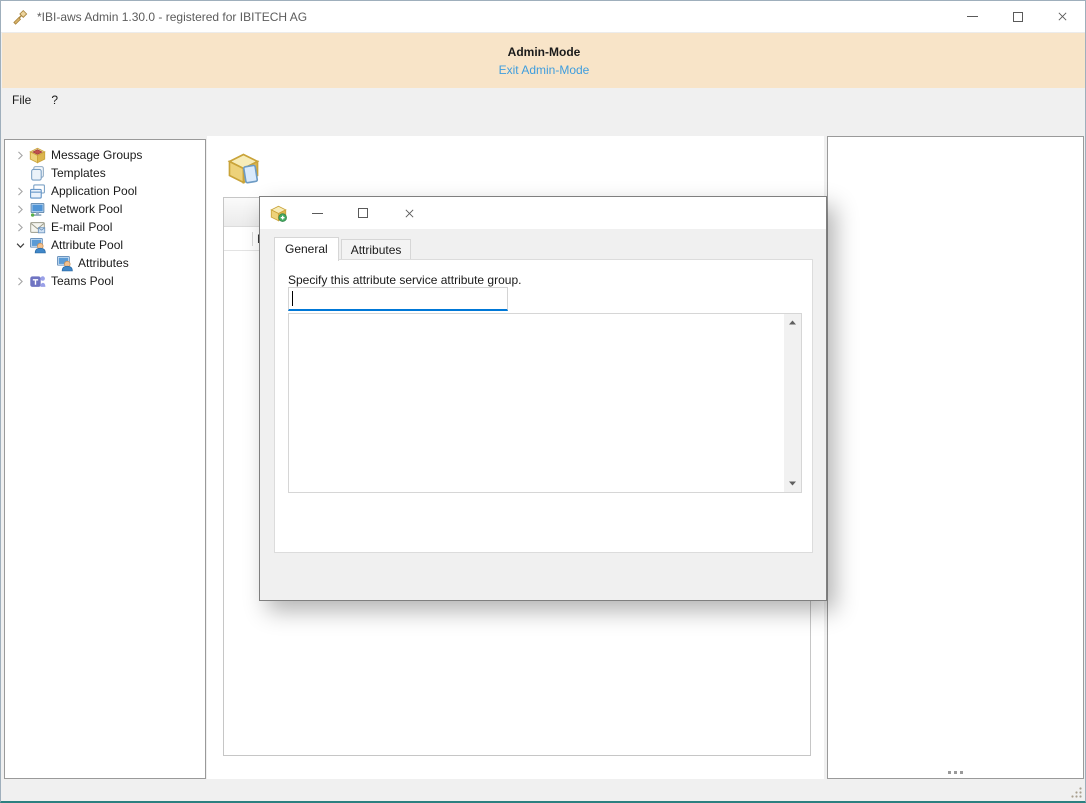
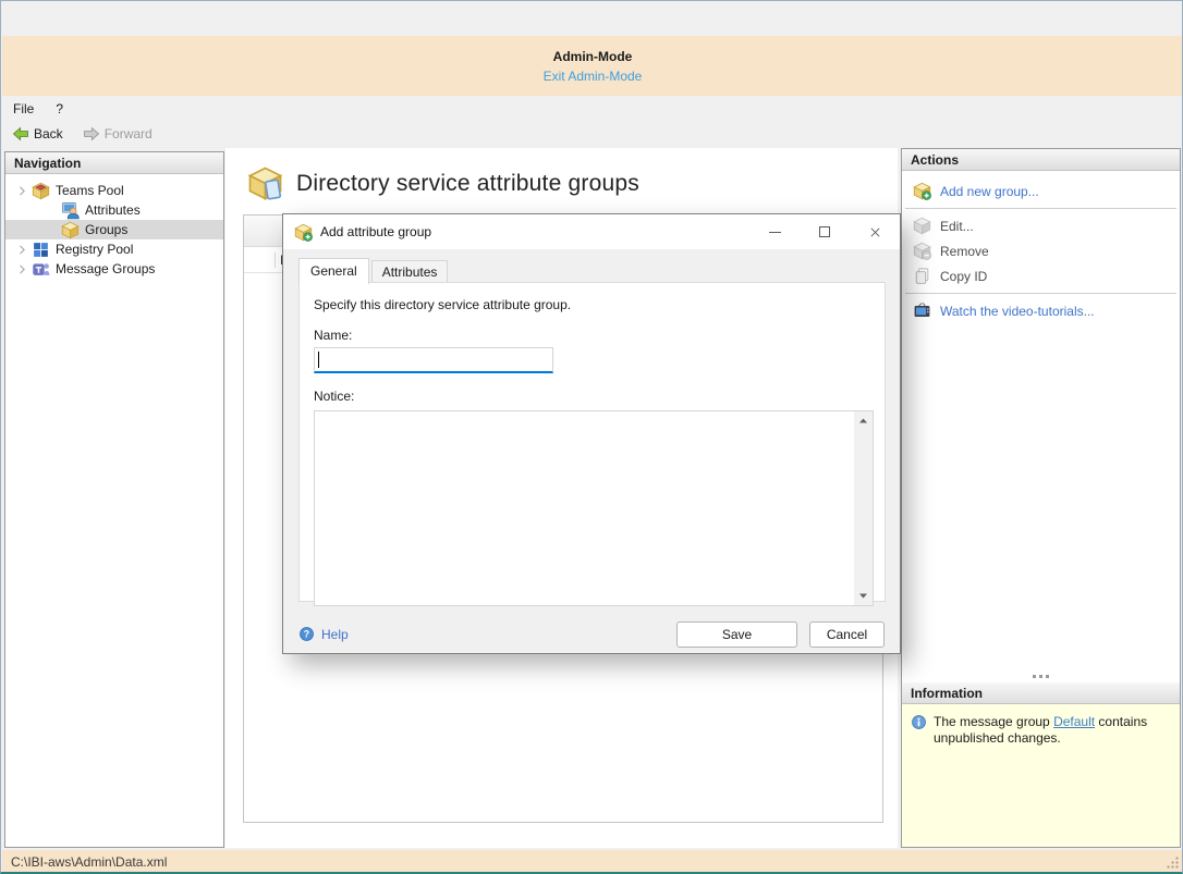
- *IBI-aws Admin 1.30.0 - registered for IBITECH AG
  Admin-Mode
  Exit Admin-Mode
  File
  ?
+ Back
+ Forward
+ Navigation
- Message Groups
+ Teams Pool
- Templates
- Application Pool
- Network Pool
- E-mail Pool
- Attribute Pool
  Attributes
+ Groups
+ Registry Pool
- Teams Pool
+ Message Groups
+ Directory service attribute groups
+ Actions
+ Add new group...
+ Edit...
+ Remove
+ Copy ID
+ Watch the video-tutorials...
+ Information
+ The message group Default contains unpublished changes.
+ C:\IBI-aws\Admin\Data.xml
+ Add attribute group
  General
  Attributes
- Specify this attribute service attribute group.
+ Specify this directory service attribute group.
+ Name:
+ Notice:
+ Help
+ Save
+ Cancel
